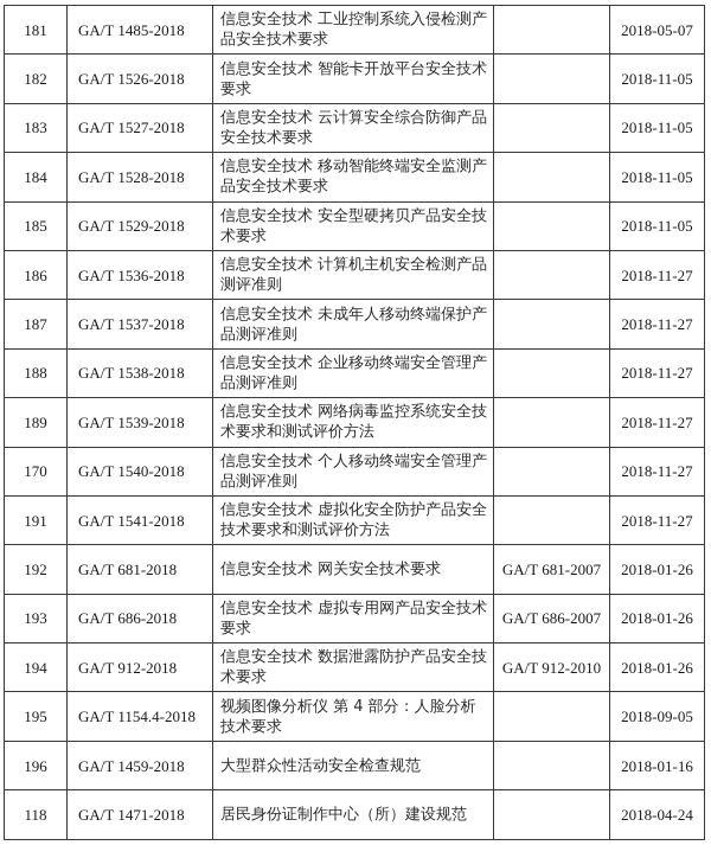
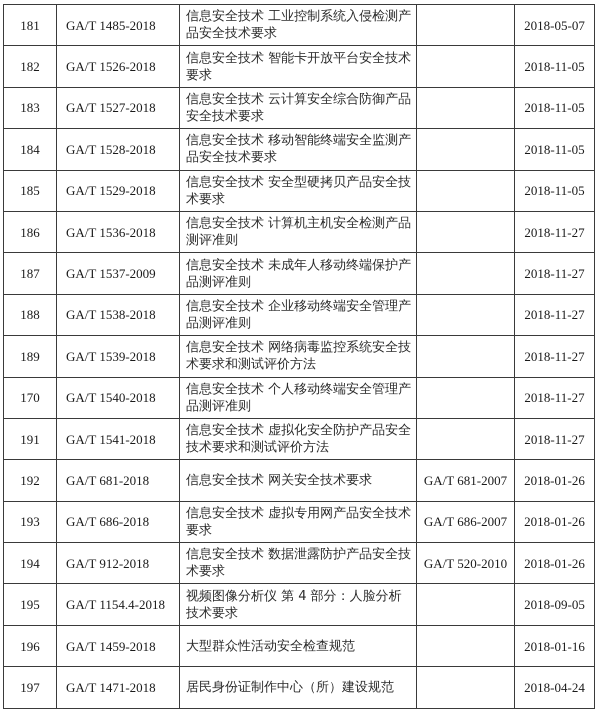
  181	GA/T 1485-2018	信息安全技术 工业控制系统入侵检测产品安全技术要求		2018-05-07
  182	GA/T 1526-2018	信息安全技术 智能卡开放平台安全技术要求		2018-11-05
  183	GA/T 1527-2018	信息安全技术 云计算安全综合防御产品安全技术要求		2018-11-05
  184	GA/T 1528-2018	信息安全技术 移动智能终端安全监测产品安全技术要求		2018-11-05
  185	GA/T 1529-2018	信息安全技术 安全型硬拷贝产品安全技术要求		2018-11-05
  186	GA/T 1536-2018	信息安全技术 计算机主机安全检测产品测评准则		2018-11-27
- 187	GA/T 1537-2018	信息安全技术 未成年人移动终端保护产品测评准则		2018-11-27
+ 187	GA/T 1537-2009	信息安全技术 未成年人移动终端保护产品测评准则		2018-11-27
  188	GA/T 1538-2018	信息安全技术 企业移动终端安全管理产品测评准则		2018-11-27
  189	GA/T 1539-2018	信息安全技术 网络病毒监控系统安全技术要求和测试评价方法		2018-11-27
  170	GA/T 1540-2018	信息安全技术 个人移动终端安全管理产品测评准则		2018-11-27
  191	GA/T 1541-2018	信息安全技术 虚拟化安全防护产品安全技术要求和测试评价方法		2018-11-27
  192	GA/T 681-2018	信息安全技术 网关安全技术要求	GA/T 681-2007	2018-01-26
  193	GA/T 686-2018	信息安全技术 虚拟专用网产品安全技术要求	GA/T 686-2007	2018-01-26
- 194	GA/T 912-2018	信息安全技术 数据泄露防护产品安全技术要求	GA/T 912-2010	2018-01-26
+ 194	GA/T 912-2018	信息安全技术 数据泄露防护产品安全技术要求	GA/T 520-2010	2018-01-26
  195	GA/T 1154.4-2018	视频图像分析仪 第 4 部分：人脸分析技术要求		2018-09-05
  196	GA/T 1459-2018	大型群众性活动安全检查规范		2018-01-16
- 118	GA/T 1471-2018	居民身份证制作中心（所）建设规范		2018-04-24
+ 197	GA/T 1471-2018	居民身份证制作中心（所）建设规范		2018-04-24
